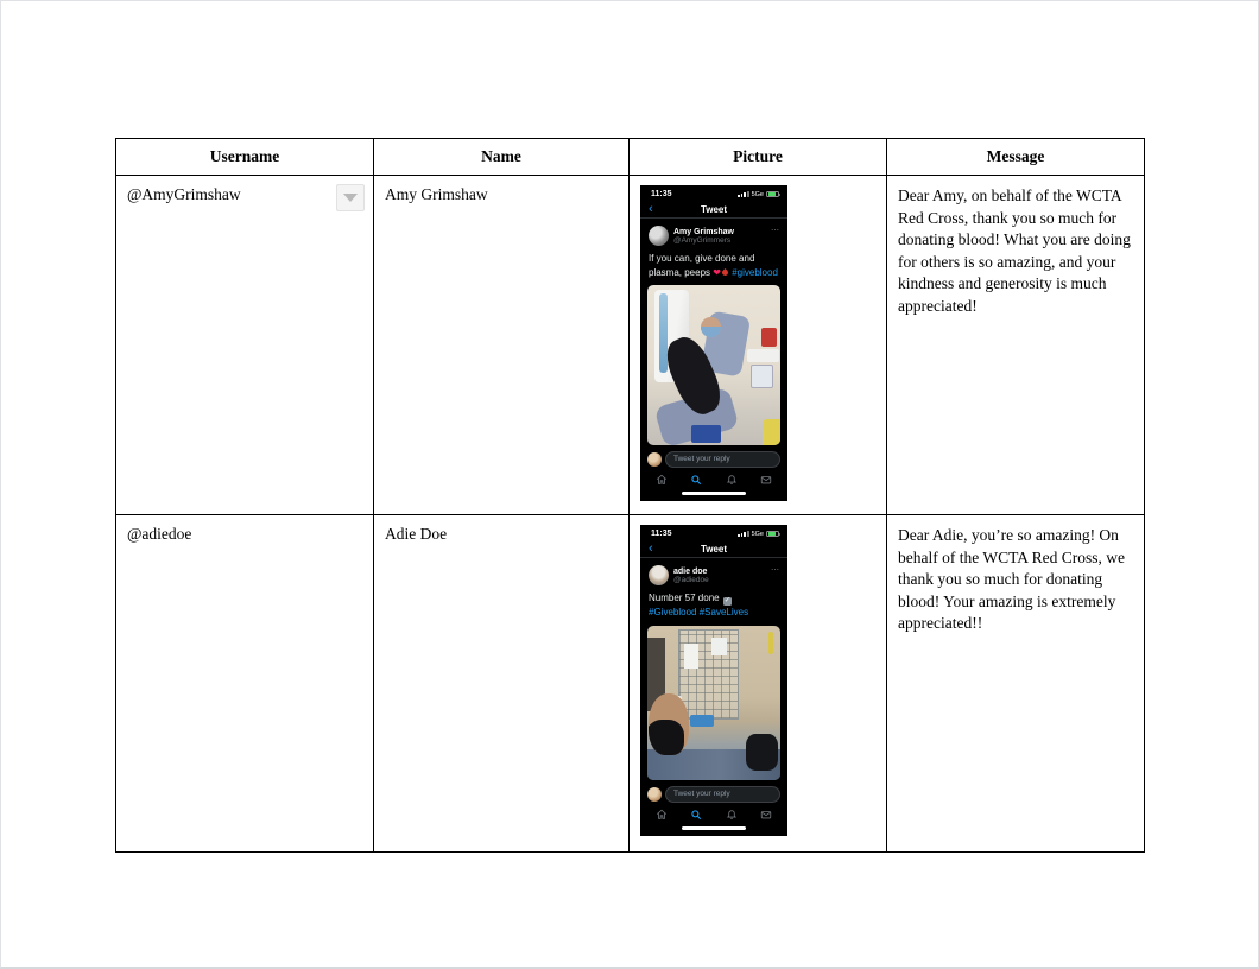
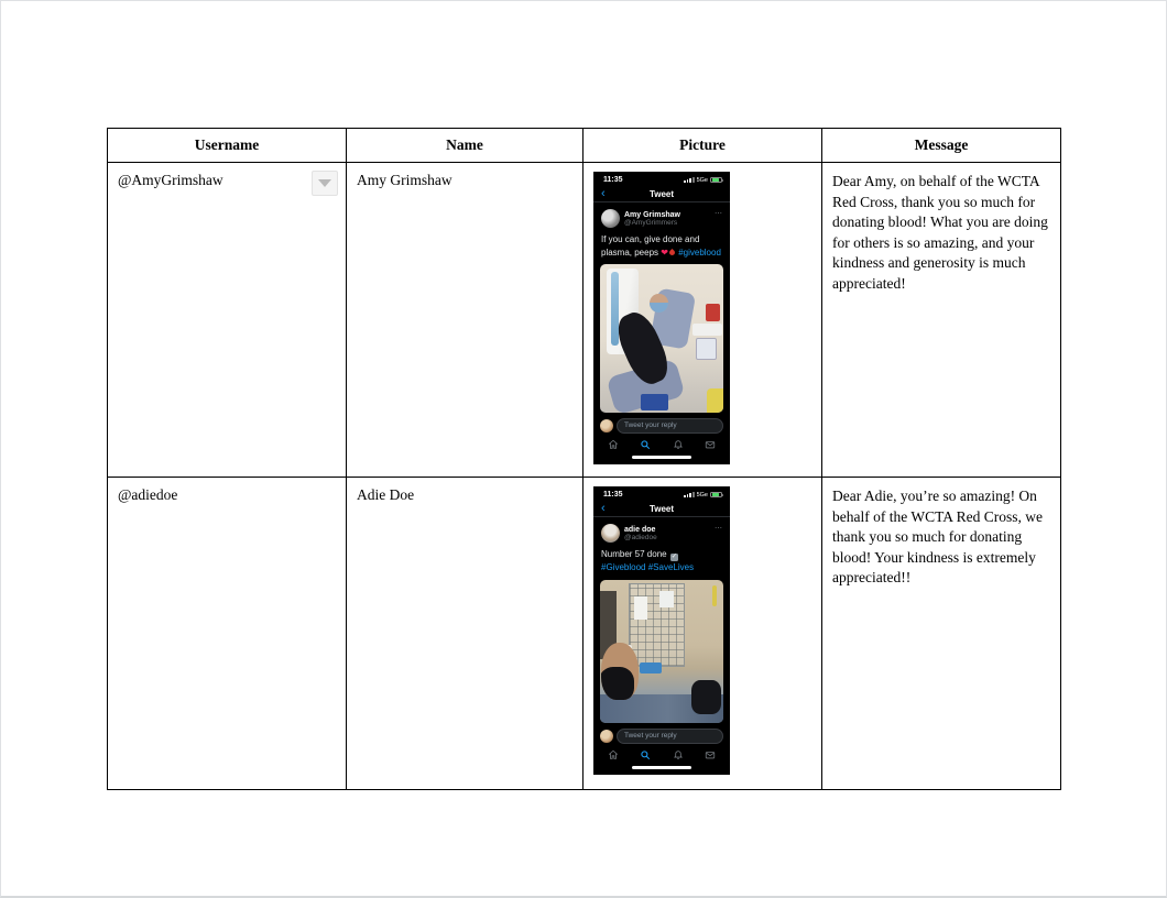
  Username	Name	Picture	Message
  @AmyGrimshaw	Amy Grimshaw	‹ Tweet If you can, give done and plasma, peeps ❤ #giveblood	Dear Amy, on behalf of the WCTA Red Cross, thank you so much for donating blood! What you are doing for others is so amazing, and your kindness and generosity is much appreciated!
- @adiedoe	Adie Doe	‹ Tweet Number 57 done #Giveblood #SaveLives	Dear Adie, you’re so amazing! On behalf of the WCTA Red Cross, we thank you so much for donating blood! Your amazing is extremely appreciated!!
+ @adiedoe	Adie Doe	‹ Tweet Number 57 done #Giveblood #SaveLives	Dear Adie, you’re so amazing! On behalf of the WCTA Red Cross, we thank you so much for donating blood! Your kindness is extremely appreciated!!
